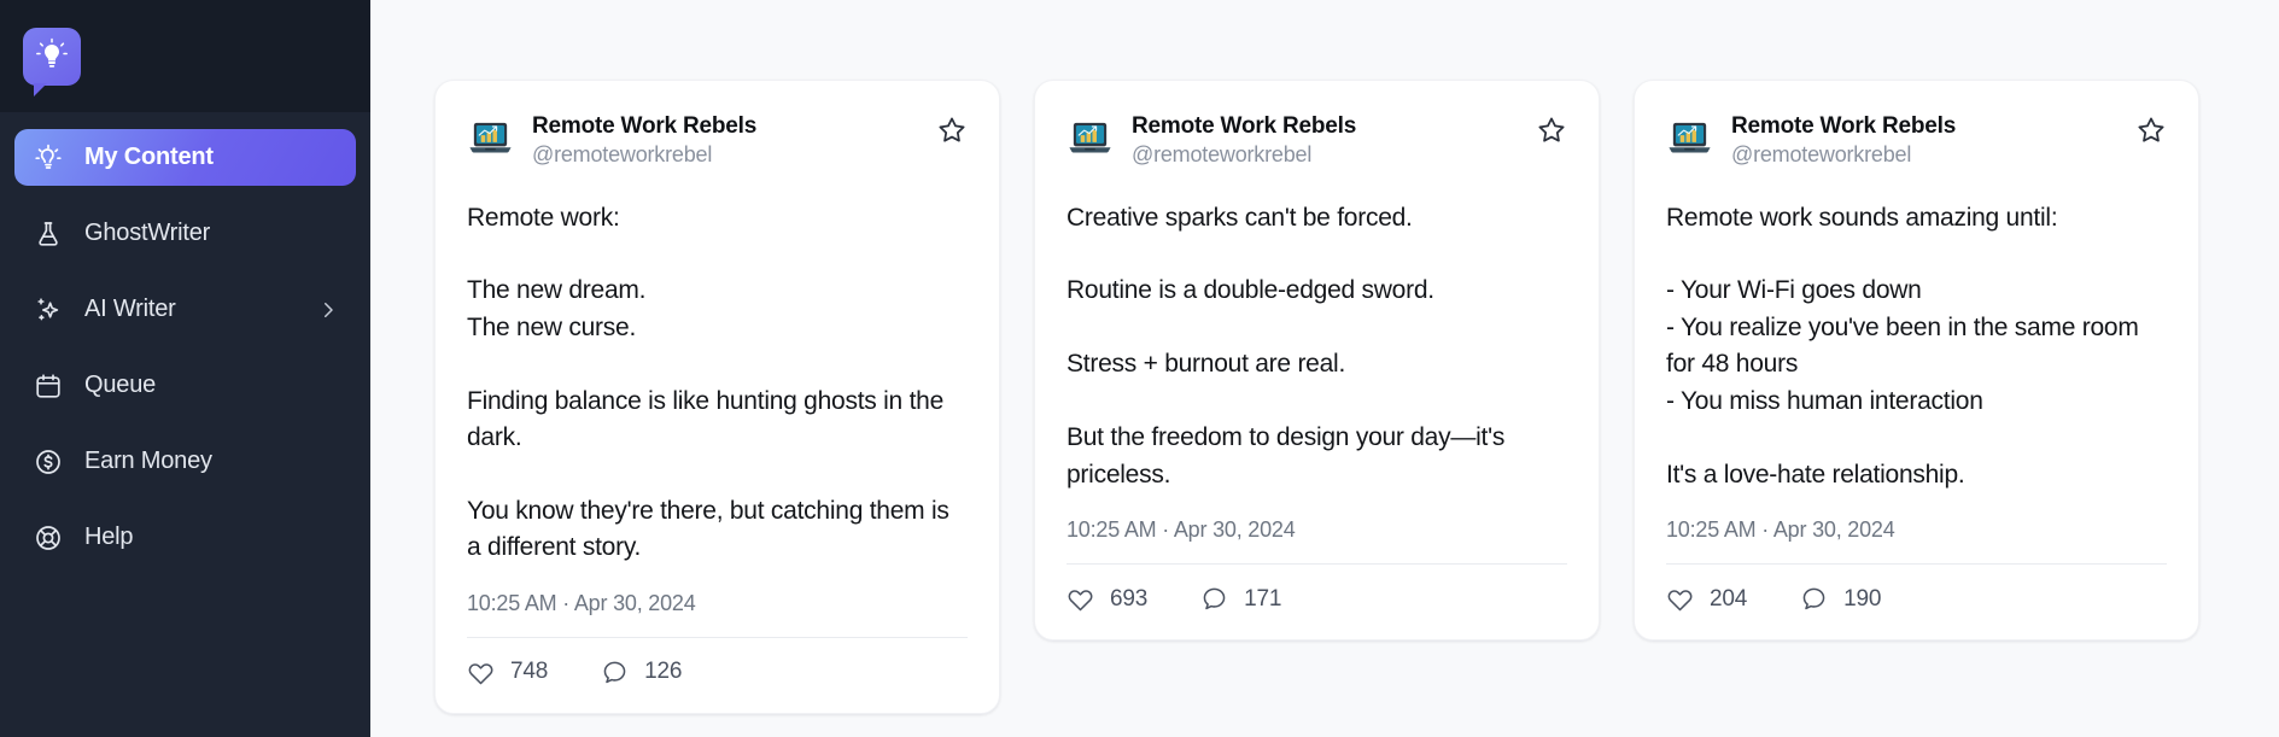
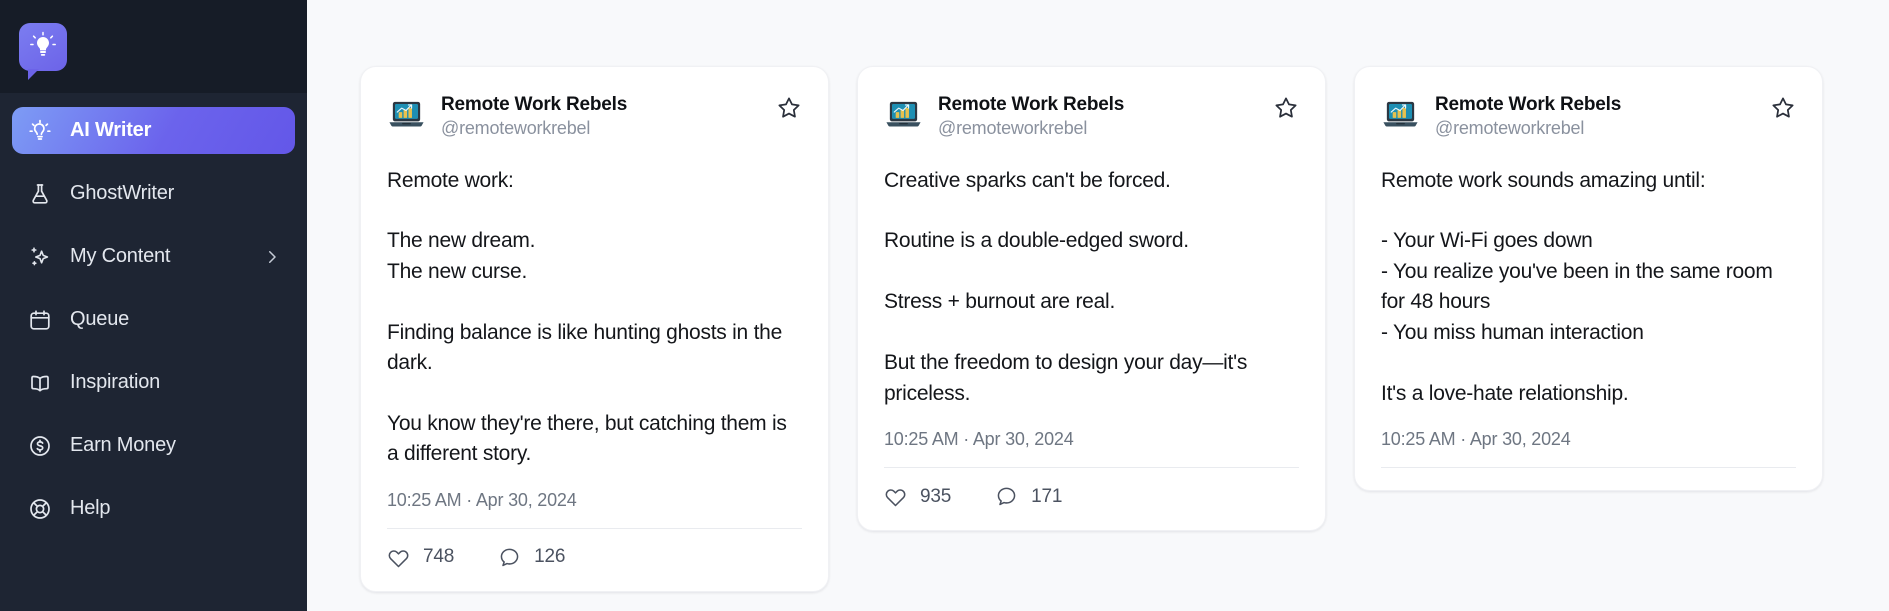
- My Content
+ AI Writer
  GhostWriter
- AI Writer
+ My Content
  Queue
+ Inspiration
  Earn Money
  Help
  Remote Work Rebels
  @remoteworkrebel
  Remote work:
  The new dream.
  The new curse.
  Finding balance is like hunting ghosts in the dark.
  You know they're there, but catching them is a different story.
  10:25 AM · Apr 30, 2024
  748
  126
  Remote Work Rebels
  @remoteworkrebel
  Creative sparks can't be forced.
  Routine is a double-edged sword.
  Stress + burnout are real.
  But the freedom to design your day—it's priceless.
  10:25 AM · Apr 30, 2024
- 693
+ 935
  171
  Remote Work Rebels
  @remoteworkrebel
  Remote work sounds amazing until:
  - Your Wi-Fi goes down
  - You realize you've been in the same room for 48 hours
  - You miss human interaction
  It's a love-hate relationship.
  10:25 AM · Apr 30, 2024
- 204
- 190
